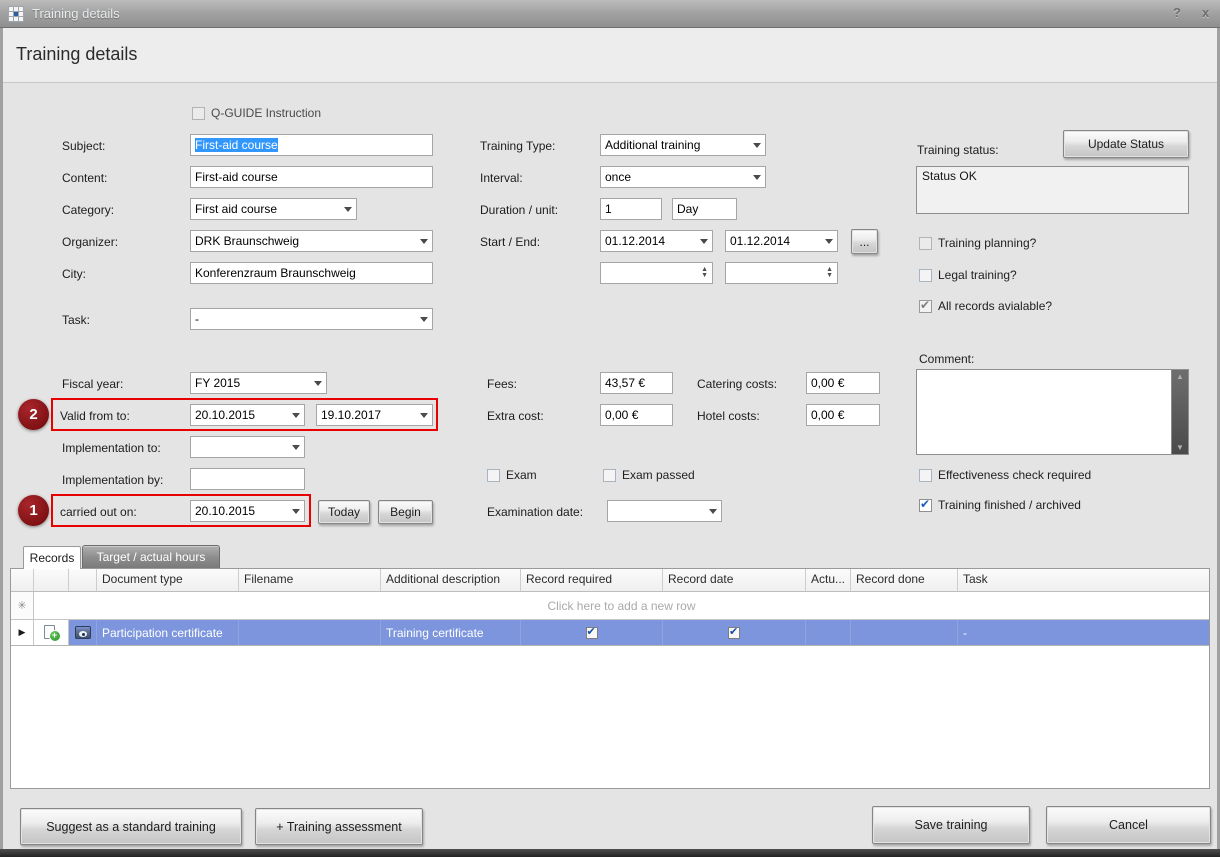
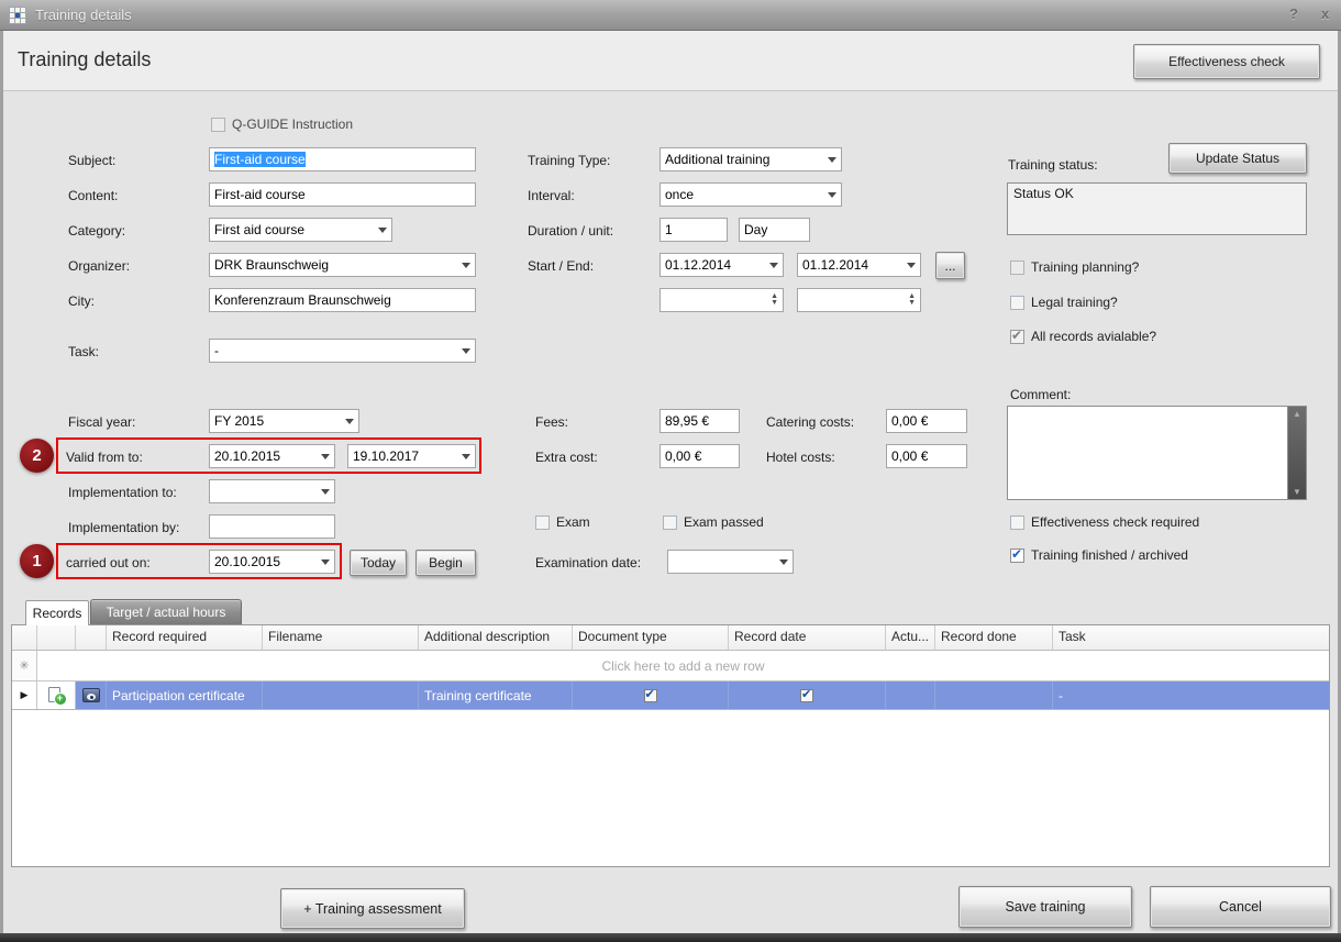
  Training details
  ?
  x
  Training details
+ Effectiveness check
  Q-GUIDE Instruction
  Subject:
  First-aid course
  Content:
  First-aid course
  Category:
  First aid course
  Organizer:
  DRK Braunschweig
  City:
  Konferenzraum Braunschweig
  Task:
  -
  Training Type:
  Additional training
  Interval:
  once
  Duration / unit:
  1
  Day
  Start / End:
  01.12.2014
  01.12.2014
  ...
  Training status:
  Update Status
  Status OK
  Training planning?
  Legal training?
  All records avialable?
  Comment:
  ▲
  ▼
  Effectiveness check required
  Training finished / archived
  Fiscal year:
  FY 2015
  2
  Valid from to:
  20.10.2015
  19.10.2017
  Implementation to:
  Implementation by:
  1
  carried out on:
  20.10.2015
  Today
  Begin
  Fees:
- 43,57 €
+ 89,95 €
  Extra cost:
  0,00 €
  Catering costs:
  0,00 €
  Hotel costs:
  0,00 €
  Exam
  Exam passed
  Examination date:
  Records
  Target / actual hours
- Document type
+ Record required
  Filename
  Additional description
- Record required
+ Document type
  Record date
  Actu...
  Record done
  Task
  ✳
  Click here to add a new row
  ▶
  +
  Participation certificate
  Training certificate
  -
- Suggest as a standard training
  + Training assessment
  Save training
  Cancel
